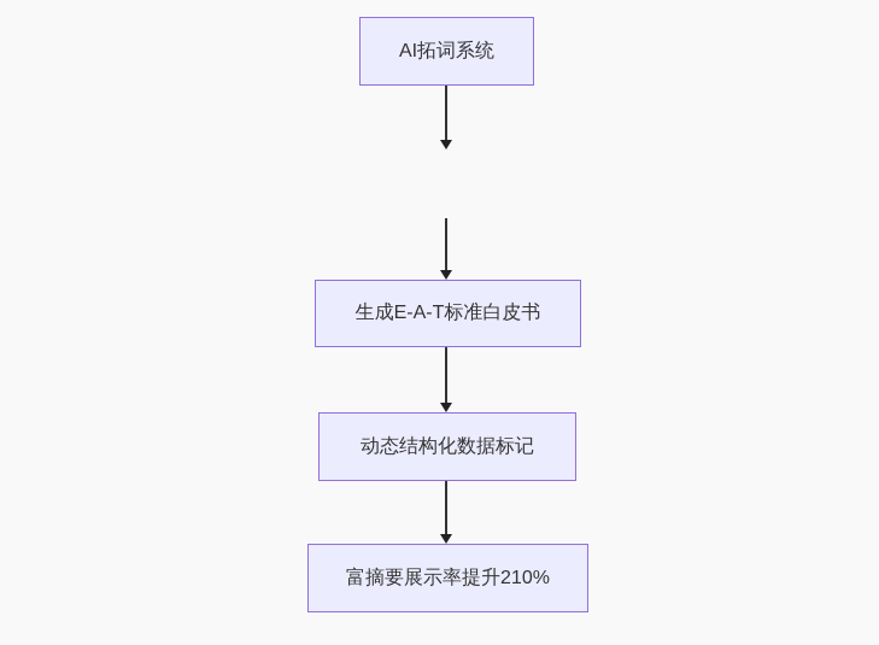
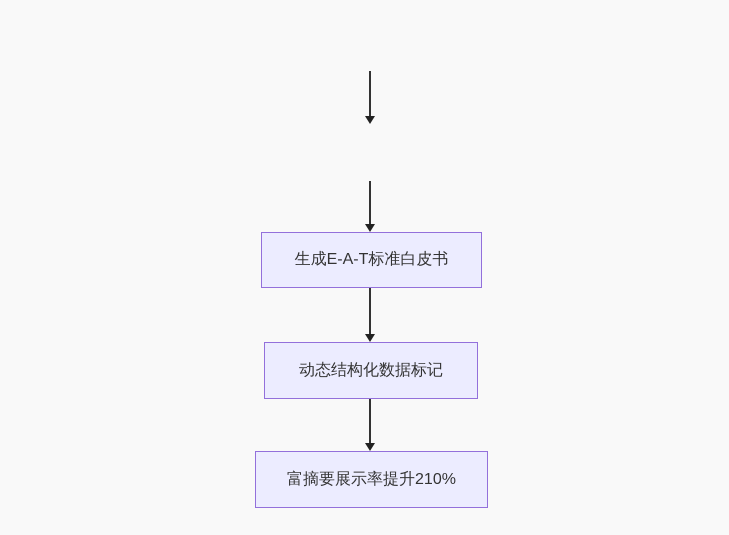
- AI拓词系统
  生成E-A-T标准白皮书
  动态结构化数据标记
  富摘要展示率提升210%
